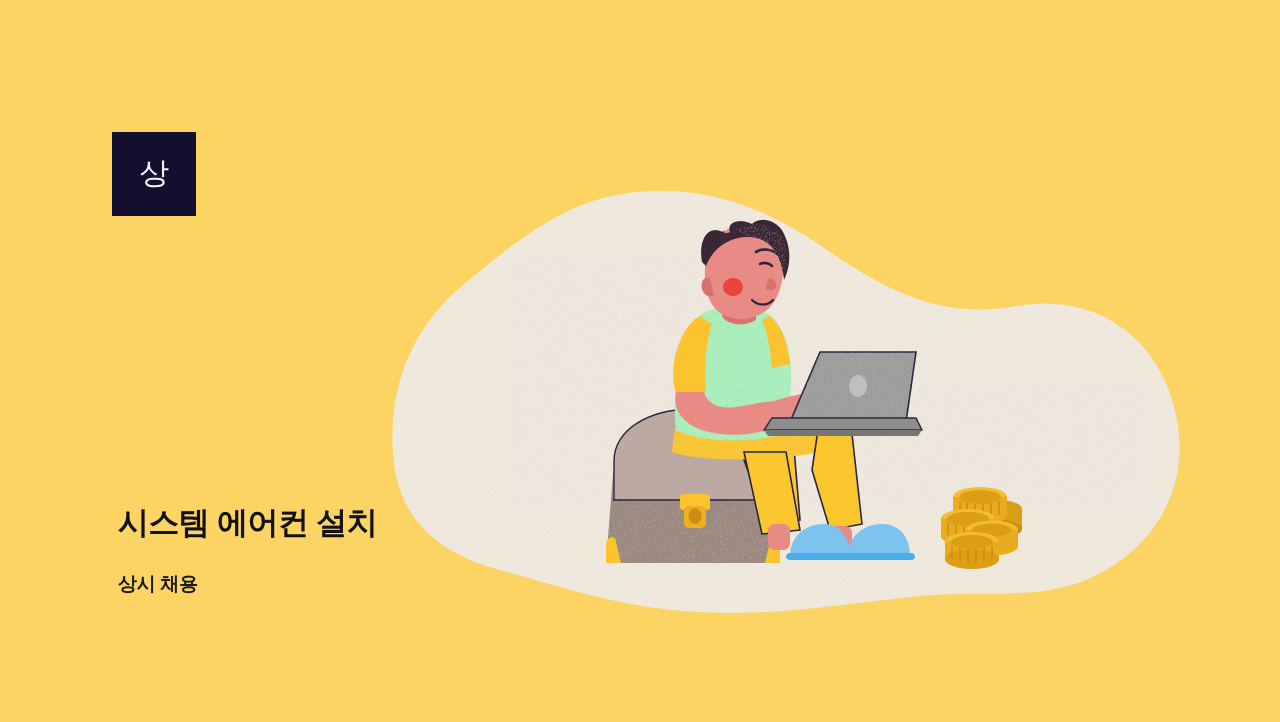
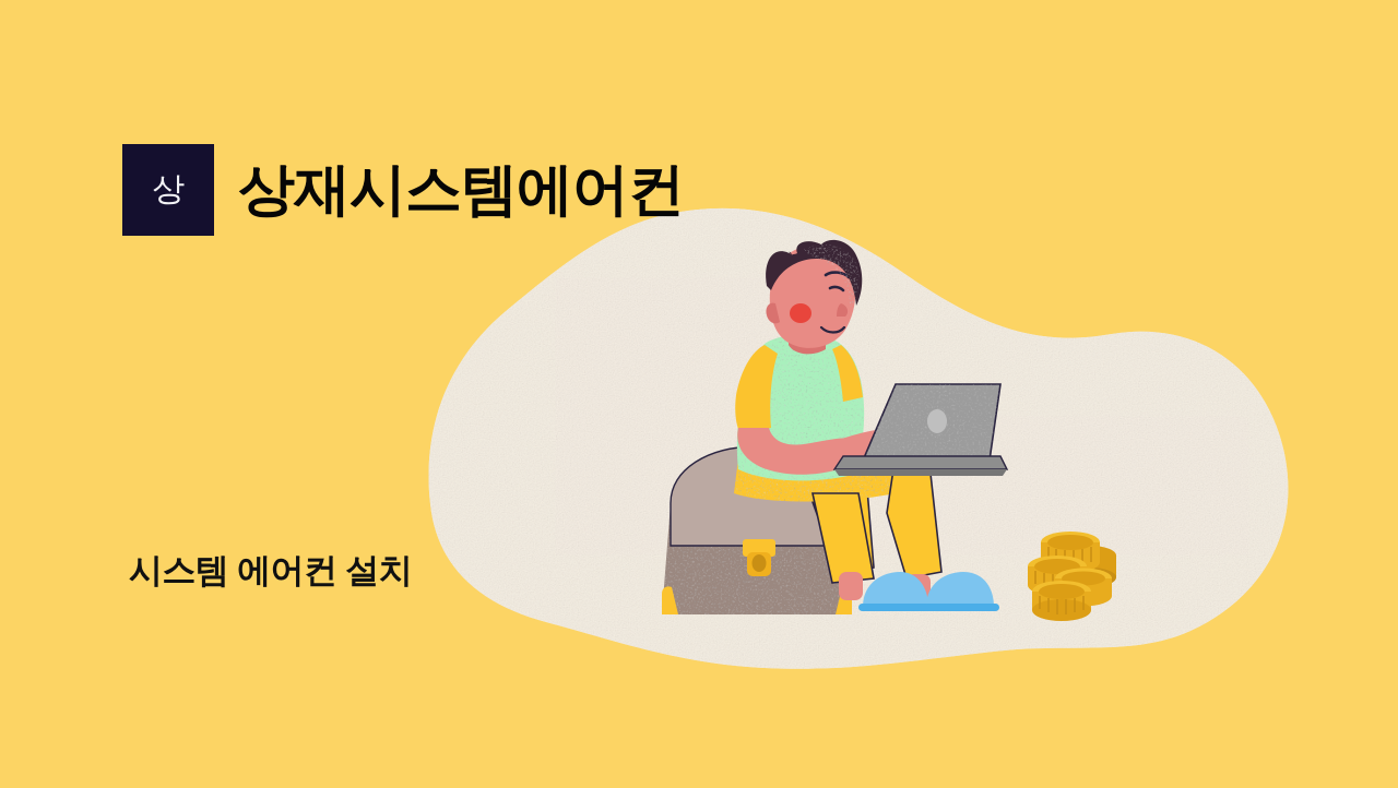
  상
+ 상재시스템에어컨
  시스템 에어컨 설치
- 상시 채용
